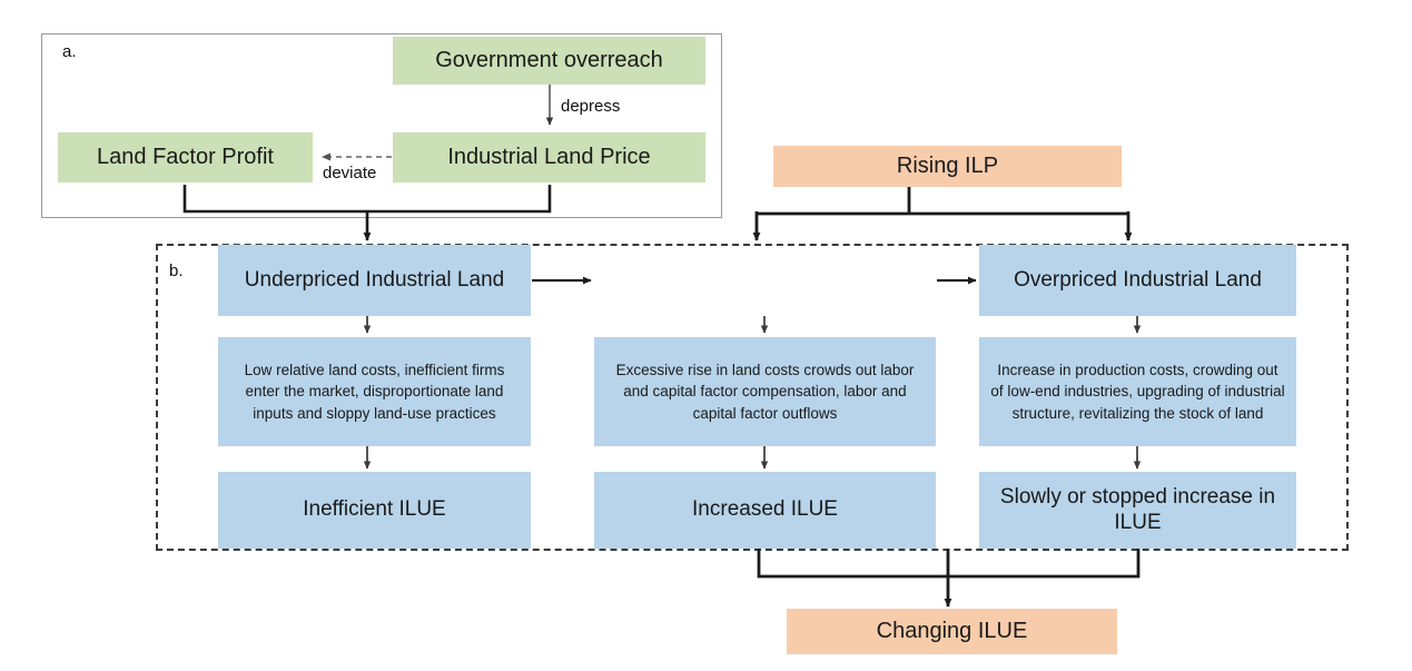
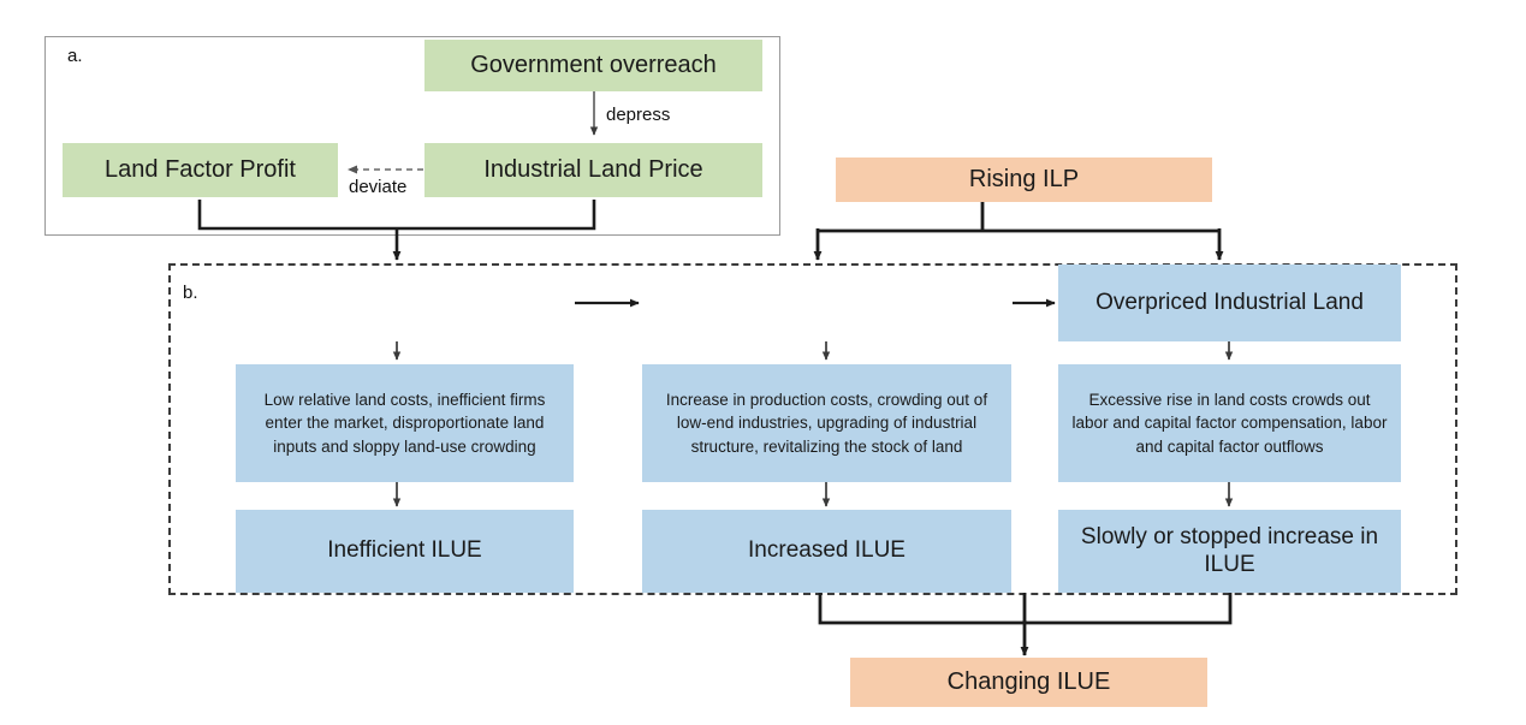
  a.
  b.
  Government overreach
  Industrial Land Price
  Land Factor Profit
  depress
  deviate
  Rising ILP
- Underpriced Industrial Land
- Low relative land costs, inefficient firms enter the market, disproportionate land inputs and sloppy land-use practices
+ Low relative land costs, inefficient firms enter the market, disproportionate land inputs and sloppy land-use crowding
  Inefficient ILUE
- Excessive rise in land costs crowds out labor and capital factor compensation, labor and capital factor outflows
+ Increase in production costs, crowding out of low-end industries, upgrading of industrial structure, revitalizing the stock of land
  Increased ILUE
  Overpriced Industrial Land
- Increase in production costs, crowding out of low-end industries, upgrading of industrial structure, revitalizing the stock of land
+ Excessive rise in land costs crowds out labor and capital factor compensation, labor and capital factor outflows
  Slowly or stopped increase in ILUE
  Changing ILUE
